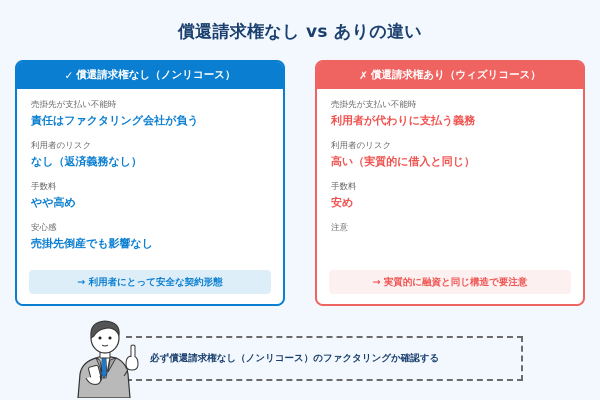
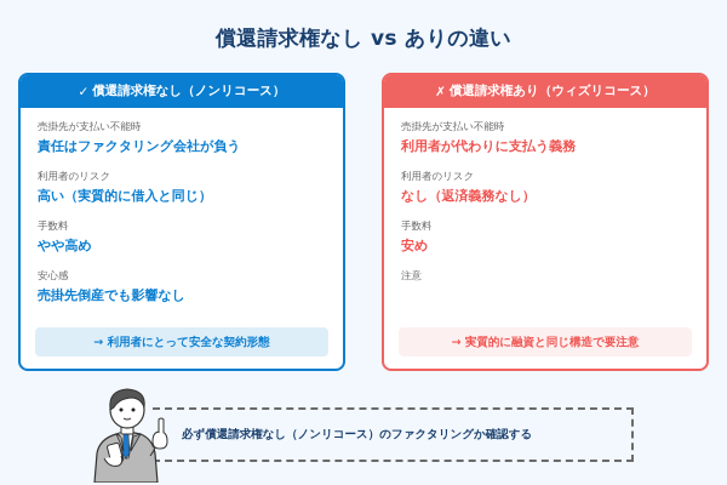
  償還請求権なし vs ありの違い
  ✓
  償還請求権なし（ノンリコース）
  売掛先が支払い不能時
  責任はファクタリング会社が負う
  利用者のリスク
- なし（返済義務なし）
+ 高い（実質的に借入と同じ）
  手数料
  やや高め
  安心感
  売掛先倒産でも影響なし
  → 利用者にとって安全な契約形態
  ✗
  償還請求権あり（ウィズリコース）
  売掛先が支払い不能時
  利用者が代わりに支払う義務
  利用者のリスク
- 高い（実質的に借入と同じ）
+ なし（返済義務なし）
  手数料
  安め
  注意
  → 実質的に融資と同じ構造で要注意
  必ず償還請求権なし（ノンリコース）のファクタリングか確認する
